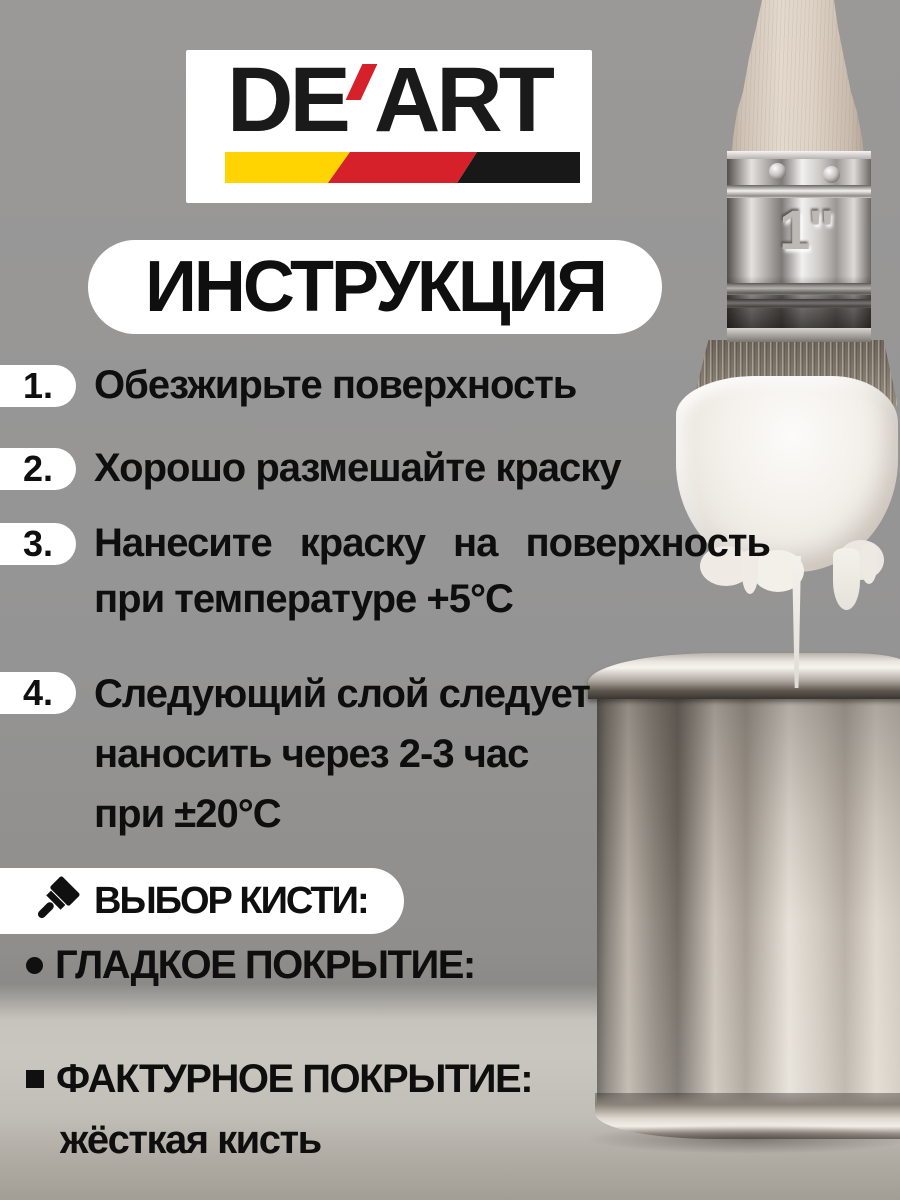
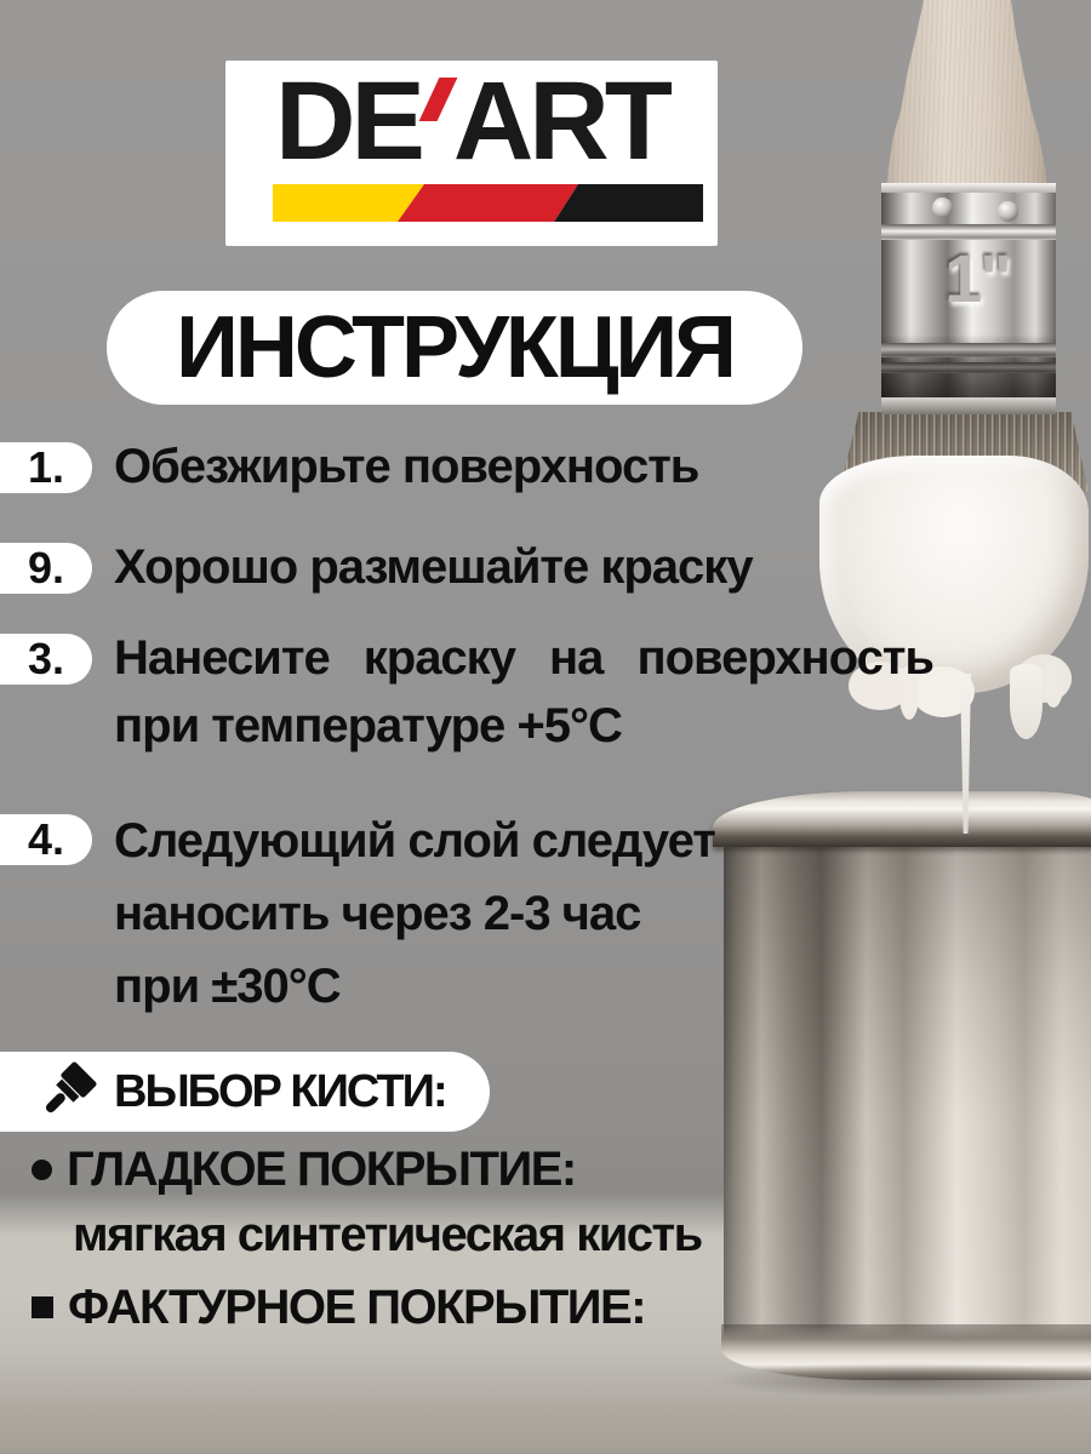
  1"
  DE ART
  ИНСТРУКЦИЯ
  1.
  Обезжирьте поверхность
- 2.
+ 9.
  Хорошо размешайте краску
  3.
  Нанесите краску на поверхность
  при температуре +5°C
  4.
  Следующий слой следует
  наносить через 2-3 час
- при ±20°C
+ при ±30°C
  ВЫБОР КИСТИ:
  ГЛАДКОЕ ПОКРЫТИЕ:
+ мягкая синтетическая кисть
  ФАКТУРНОЕ ПОКРЫТИЕ:
- жёсткая кисть
